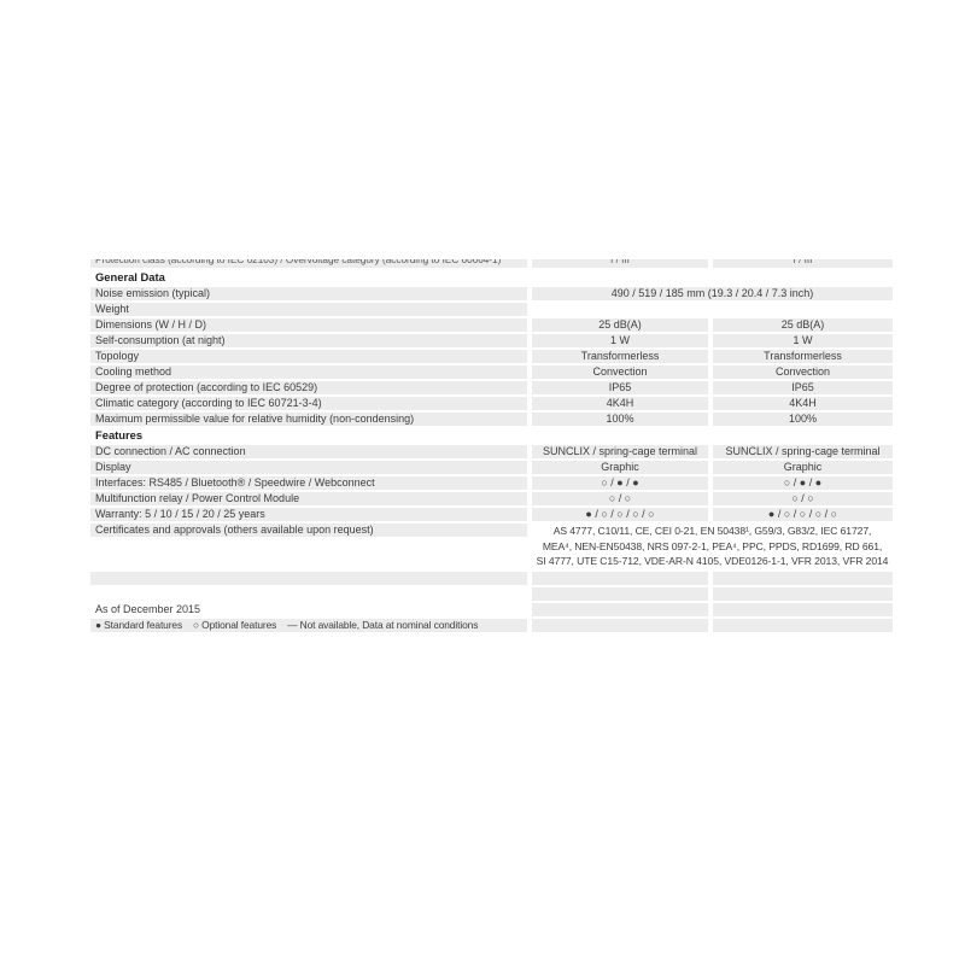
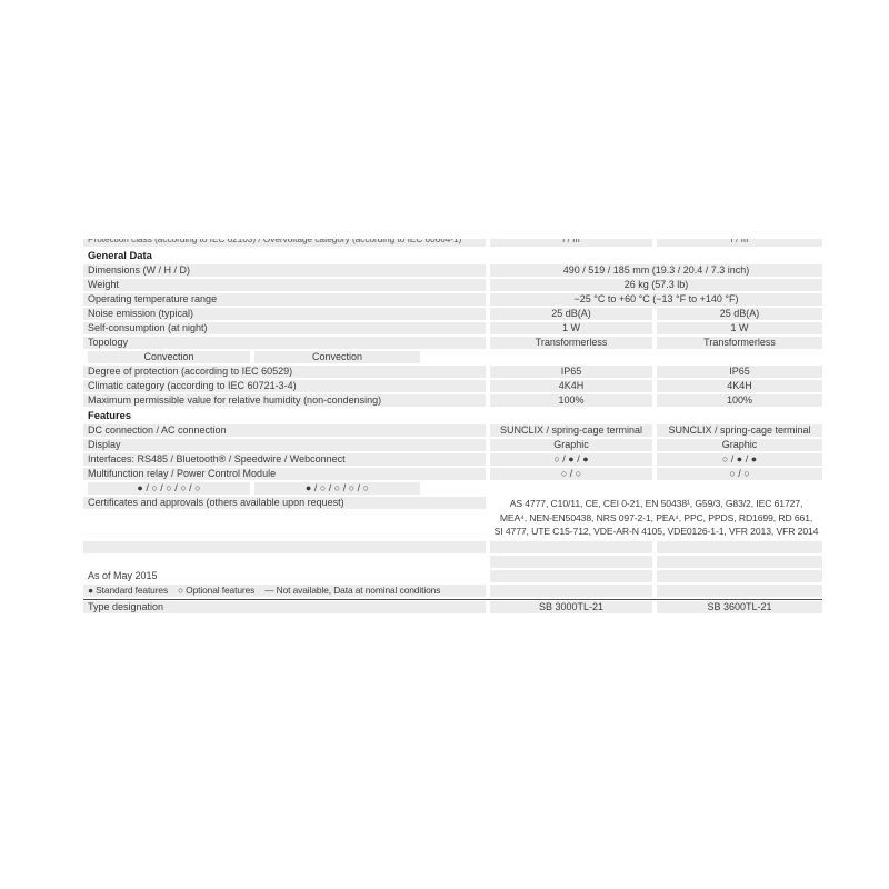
  Protection class (according to IEC 62103) / Overvoltage category (according to IEC 60664-1)
  I / III
  I / III
  General Data
- Noise emission (typical)
+ Dimensions (W / H / D)
  490 / 519 / 185 mm (19.3 / 20.4 / 7.3 inch)
  Weight
+ 26 kg (57.3 lb)
+ Operating temperature range
+ −25 °C to +60 °C (−13 °F to +140 °F)
- Dimensions (W / H / D)
+ Noise emission (typical)
  25 dB(A)
  25 dB(A)
  Self-consumption (at night)
  1 W
  1 W
  Topology
  Transformerless
  Transformerless
- Cooling method
  Convection
  Convection
  Degree of protection (according to IEC 60529)
  IP65
  IP65
  Climatic category (according to IEC 60721-3-4)
  4K4H
  4K4H
  Maximum permissible value for relative humidity (non-condensing)
  100%
  100%
  Features
  DC connection / AC connection
  SUNCLIX / spring-cage terminal
  SUNCLIX / spring-cage terminal
  Display
  Graphic
  Graphic
  Interfaces: RS485 / Bluetooth® / Speedwire / Webconnect
  ○ / ● / ●
  ○ / ● / ●
  Multifunction relay / Power Control Module
  ○ / ○
  ○ / ○
- Warranty: 5 / 10 / 15 / 20 / 25 years
  ● / ○ / ○ / ○ / ○
  ● / ○ / ○ / ○ / ○
  Certificates and approvals (others available upon request)
  AS 4777, C10/11, CE, CEI 0-21, EN 50438¹, G59/3, G83/2, IEC 61727,
  MEA⁴, NEN-EN50438, NRS 097-2-1, PEA⁴, PPC, PPDS, RD1699, RD 661,
  SI 4777, UTE C15-712, VDE-AR-N 4105, VDE0126-1-1, VFR 2013, VFR 2014
- As of December 2015
+ As of May 2015
  ● Standard features ○ Optional features — Not available, Data at nominal conditions
+ Type designation
+ SB 3000TL-21
+ SB 3600TL-21
